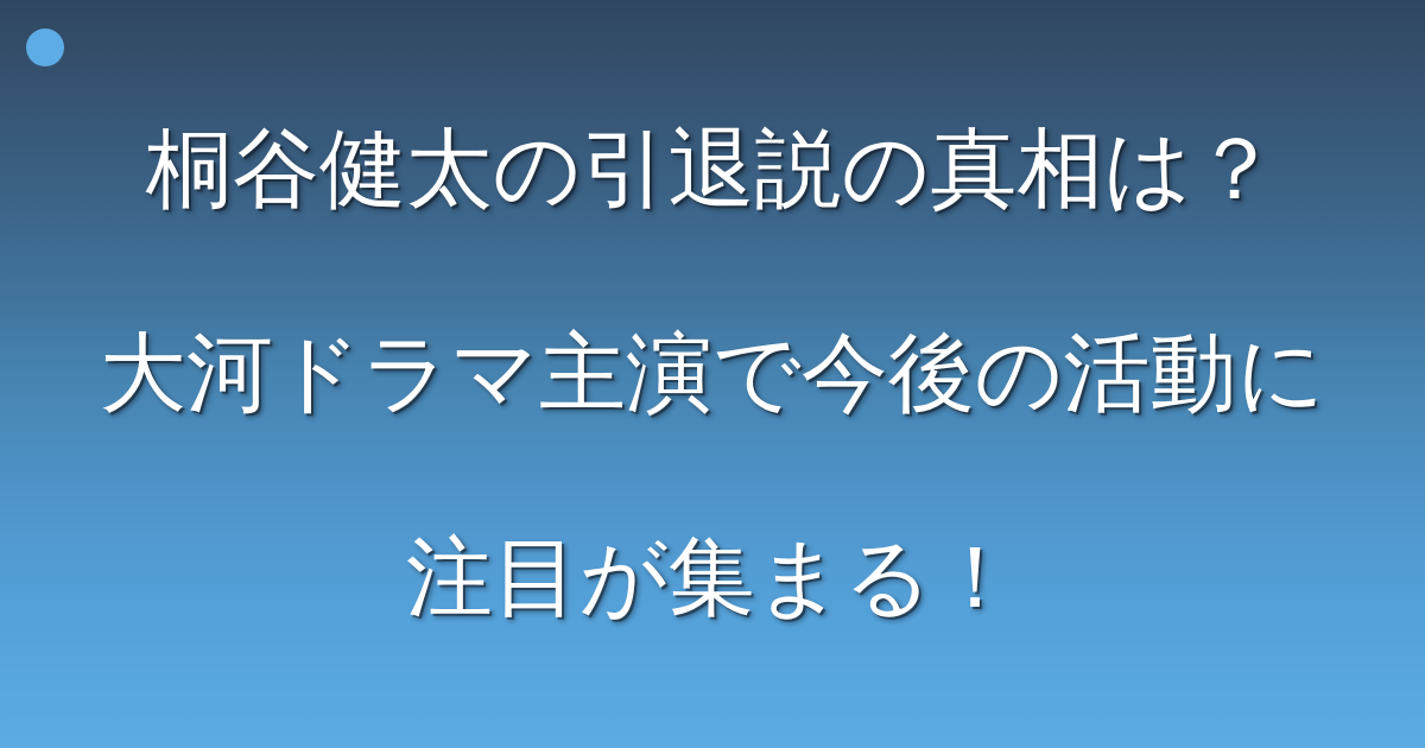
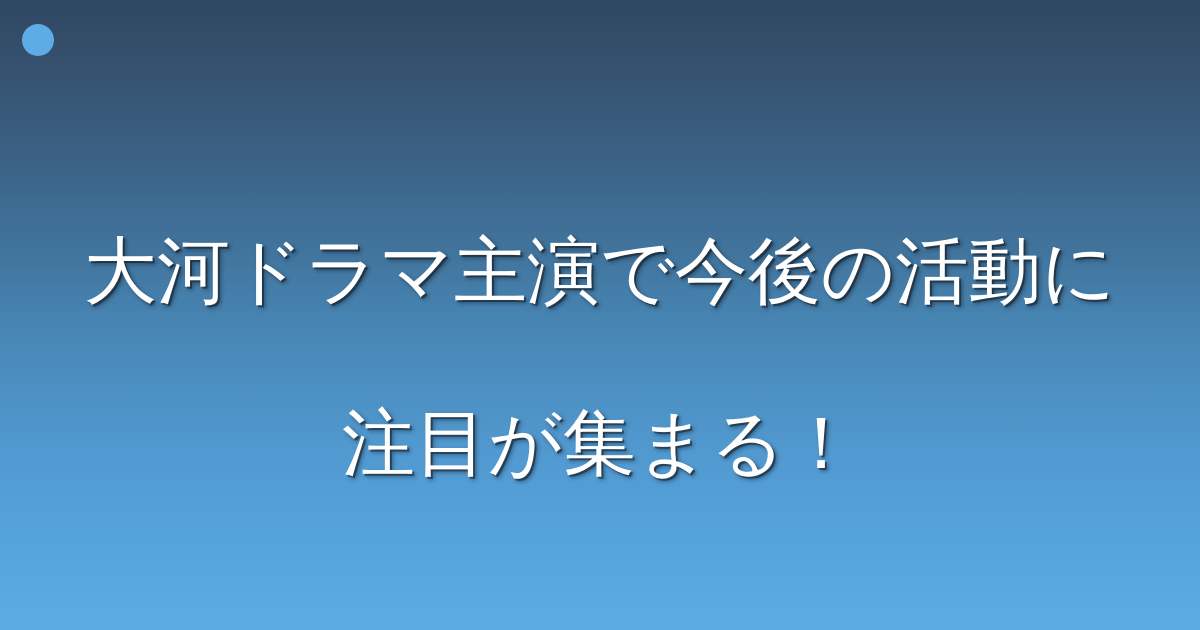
- 桐谷健太の引退説の真相は？
  大河ドラマ主演で今後の活動に
  注目が集まる！
